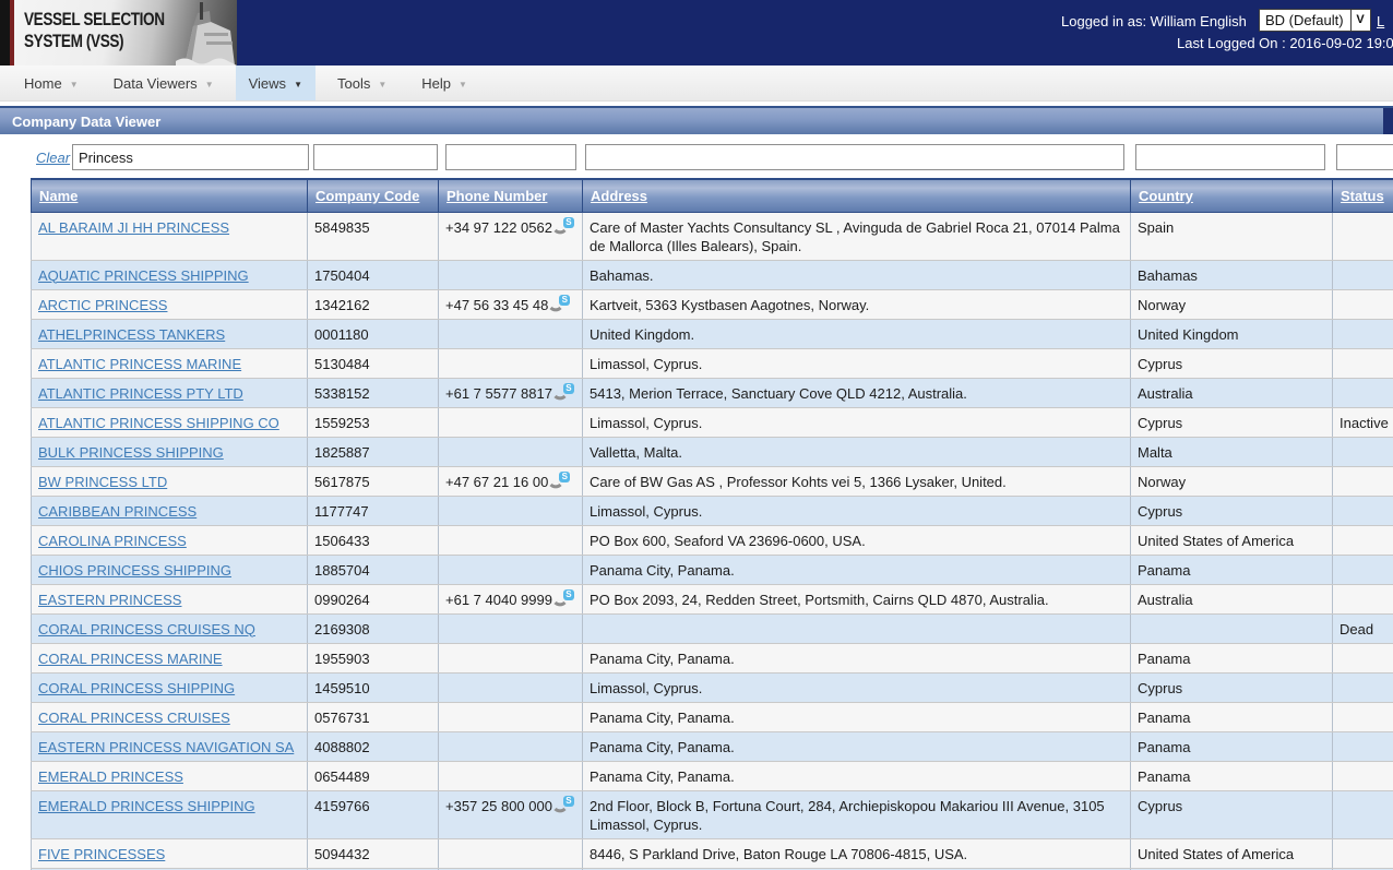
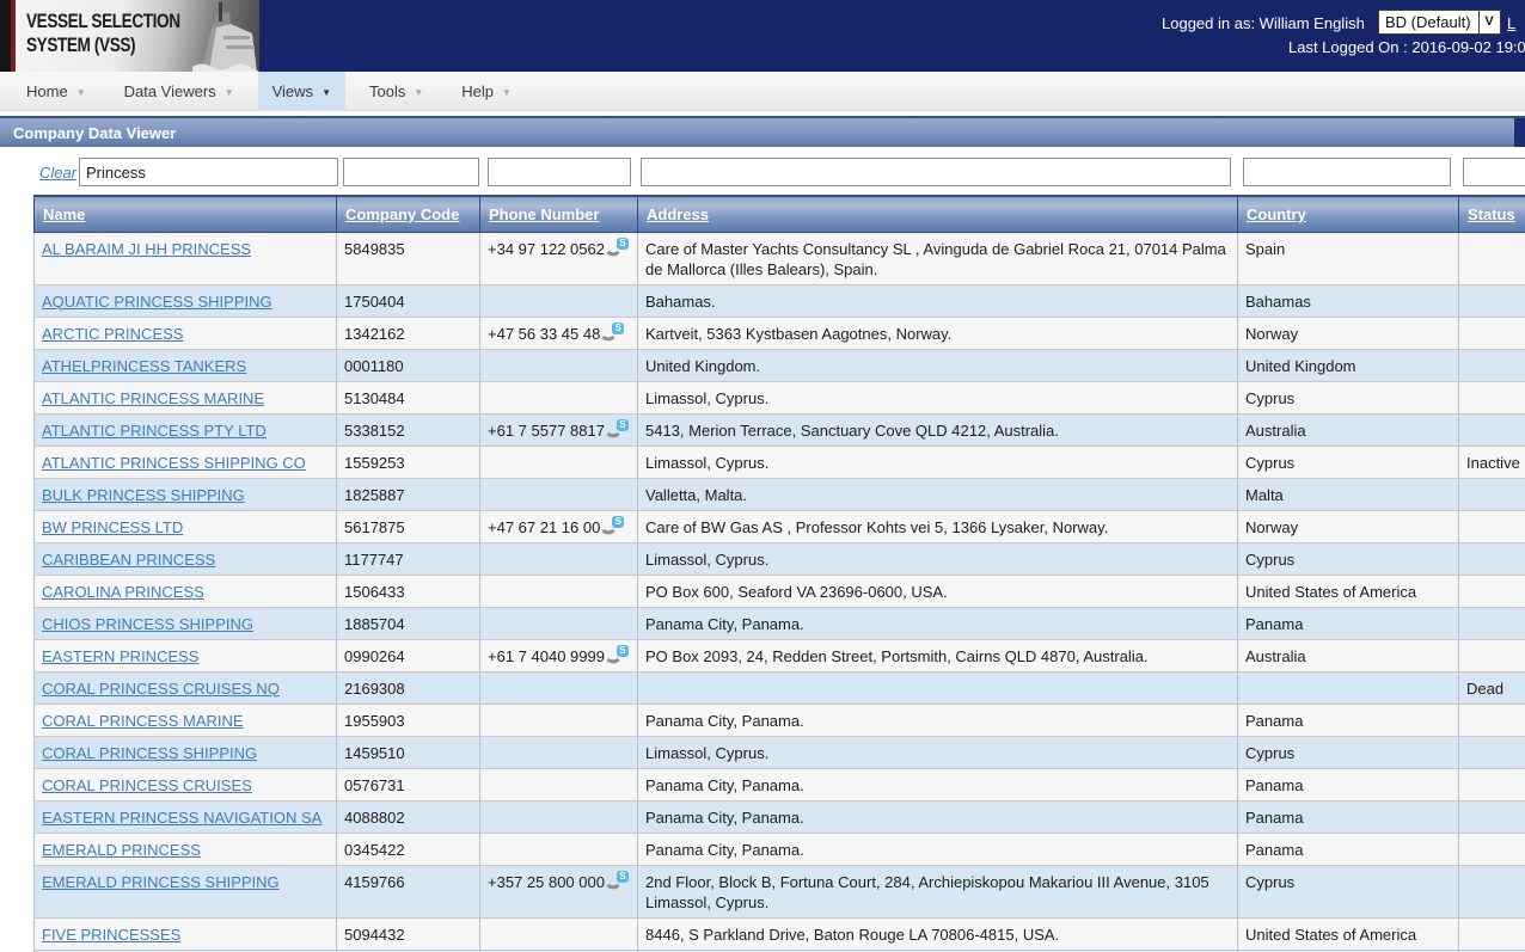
  VESSEL SELECTION
  SYSTEM (VSS)
  Logged in as: William English
  BD (Default)
  V
  L
  Last Logged On : 2016-09-02 19:0
  Home
  ▼
  Data Viewers
  ▼
  Views
  ▼
  Tools
  ▼
  Help
  ▼
  Company Data Viewer
  Clear
  Princess
  Name	Company Code	Phone Number	Address	Country	Status
  AL BARAIM JI HH PRINCESS	5849835	+34 97 122 0562 S	Care of Master Yachts Consultancy SL , Avinguda de Gabriel Roca 21, 07014 Palma de Mallorca (Illes Balears), Spain.	Spain
  AQUATIC PRINCESS SHIPPING	1750404		Bahamas.	Bahamas
  ARCTIC PRINCESS	1342162	+47 56 33 45 48 S	Kartveit, 5363 Kystbasen Aagotnes, Norway.	Norway
  ATHELPRINCESS TANKERS	0001180		United Kingdom.	United Kingdom
  ATLANTIC PRINCESS MARINE	5130484		Limassol, Cyprus.	Cyprus
  ATLANTIC PRINCESS PTY LTD	5338152	+61 7 5577 8817 S	5413, Merion Terrace, Sanctuary Cove QLD 4212, Australia.	Australia
  ATLANTIC PRINCESS SHIPPING CO	1559253		Limassol, Cyprus.	Cyprus	Inactive
  BULK PRINCESS SHIPPING	1825887		Valletta, Malta.	Malta
- BW PRINCESS LTD	5617875	+47 67 21 16 00 S	Care of BW Gas AS , Professor Kohts vei 5, 1366 Lysaker, United.	Norway
+ BW PRINCESS LTD	5617875	+47 67 21 16 00 S	Care of BW Gas AS , Professor Kohts vei 5, 1366 Lysaker, Norway.	Norway
  CARIBBEAN PRINCESS	1177747		Limassol, Cyprus.	Cyprus
  CAROLINA PRINCESS	1506433		PO Box 600, Seaford VA 23696-0600, USA.	United States of America
  CHIOS PRINCESS SHIPPING	1885704		Panama City, Panama.	Panama
  EASTERN PRINCESS	0990264	+61 7 4040 9999 S	PO Box 2093, 24, Redden Street, Portsmith, Cairns QLD 4870, Australia.	Australia
  CORAL PRINCESS CRUISES NQ	2169308				Dead
  CORAL PRINCESS MARINE	1955903		Panama City, Panama.	Panama
  CORAL PRINCESS SHIPPING	1459510		Limassol, Cyprus.	Cyprus
  CORAL PRINCESS CRUISES	0576731		Panama City, Panama.	Panama
  EASTERN PRINCESS NAVIGATION SA	4088802		Panama City, Panama.	Panama
- EMERALD PRINCESS	0654489		Panama City, Panama.	Panama
+ EMERALD PRINCESS	0345422		Panama City, Panama.	Panama
  EMERALD PRINCESS SHIPPING	4159766	+357 25 800 000 S	2nd Floor, Block B, Fortuna Court, 284, Archiepiskopou Makariou III Avenue, 3105 Limassol, Cyprus.	Cyprus
  FIVE PRINCESSES	5094432		8446, S Parkland Drive, Baton Rouge LA 70806-4815, USA.	United States of America
